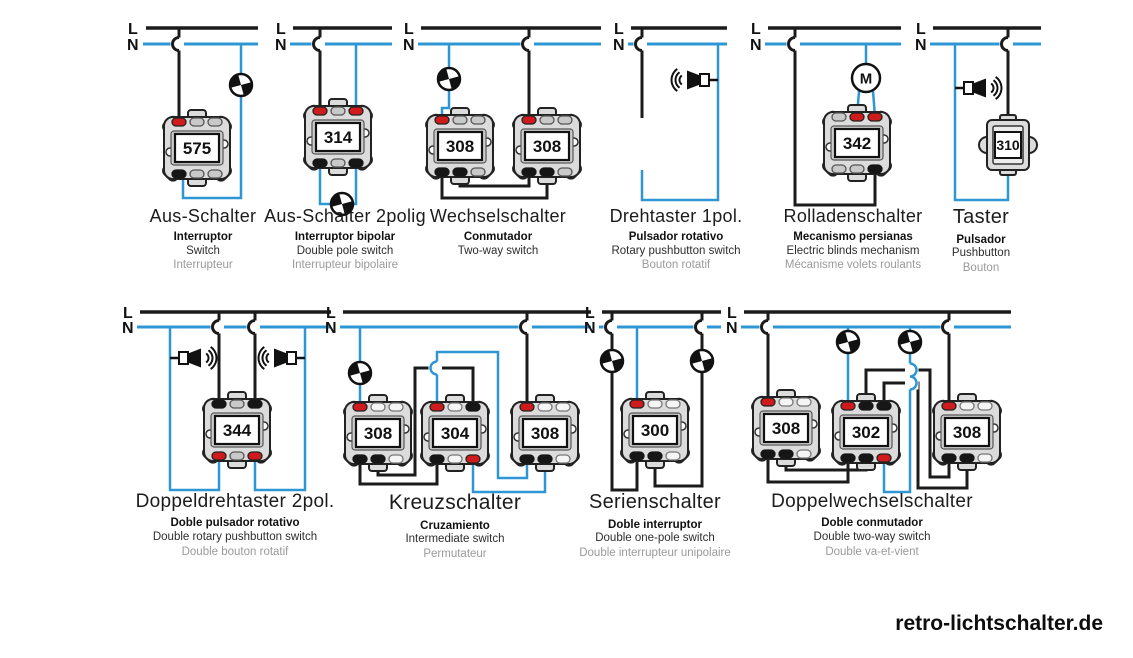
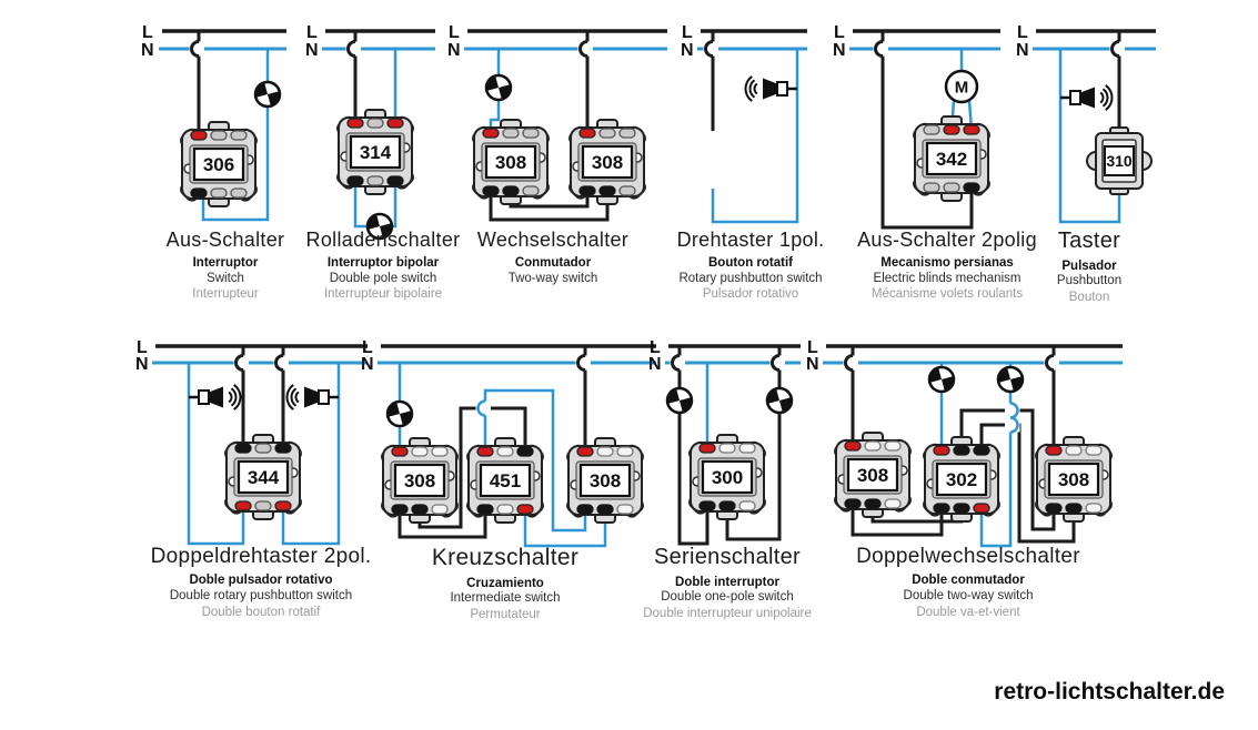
  L
  N
- 575
+ 306
  L
  N
  314
  L
  N
  308
  308
  L
  N
  L
  N
  M
  342
  L
  N
  310
  L
  N
  344
  L
  N
  308
- 304
+ 451
  308
  L
  N
  300
  L
  N
  308
  302
  308
  Aus-Schalter
  Interruptor
  Switch
  Interrupteur
- Aus-Schalter 2polig
+ Rolladenschalter
  Interruptor bipolar
  Double pole switch
  Interrupteur bipolaire
  Wechselschalter
  Conmutador
  Two-way switch
  Drehtaster 1pol.
- Pulsador rotativo
+ Bouton rotatif
  Rotary pushbutton switch
- Bouton rotatif
+ Pulsador rotativo
- Rolladenschalter
+ Aus-Schalter 2polig
  Mecanismo persianas
  Electric blinds mechanism
  Mécanisme volets roulants
  Taster
  Pulsador
  Pushbutton
  Bouton
  Doppeldrehtaster 2pol.
  Doble pulsador rotativo
  Double rotary pushbutton switch
  Double bouton rotatif
  Kreuzschalter
  Cruzamiento
  Intermediate switch
  Permutateur
  Serienschalter
  Doble interruptor
  Double one-pole switch
  Double interrupteur unipolaire
  Doppelwechselschalter
  Doble conmutador
  Double two-way switch
  Double va-et-vient
  retro-lichtschalter.de
